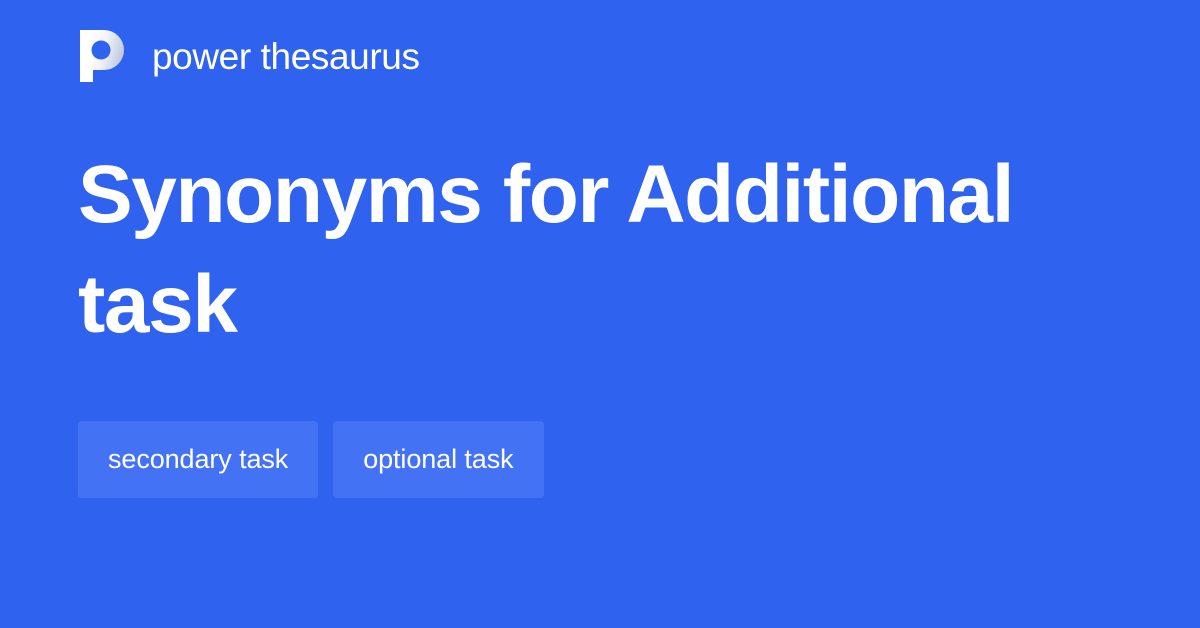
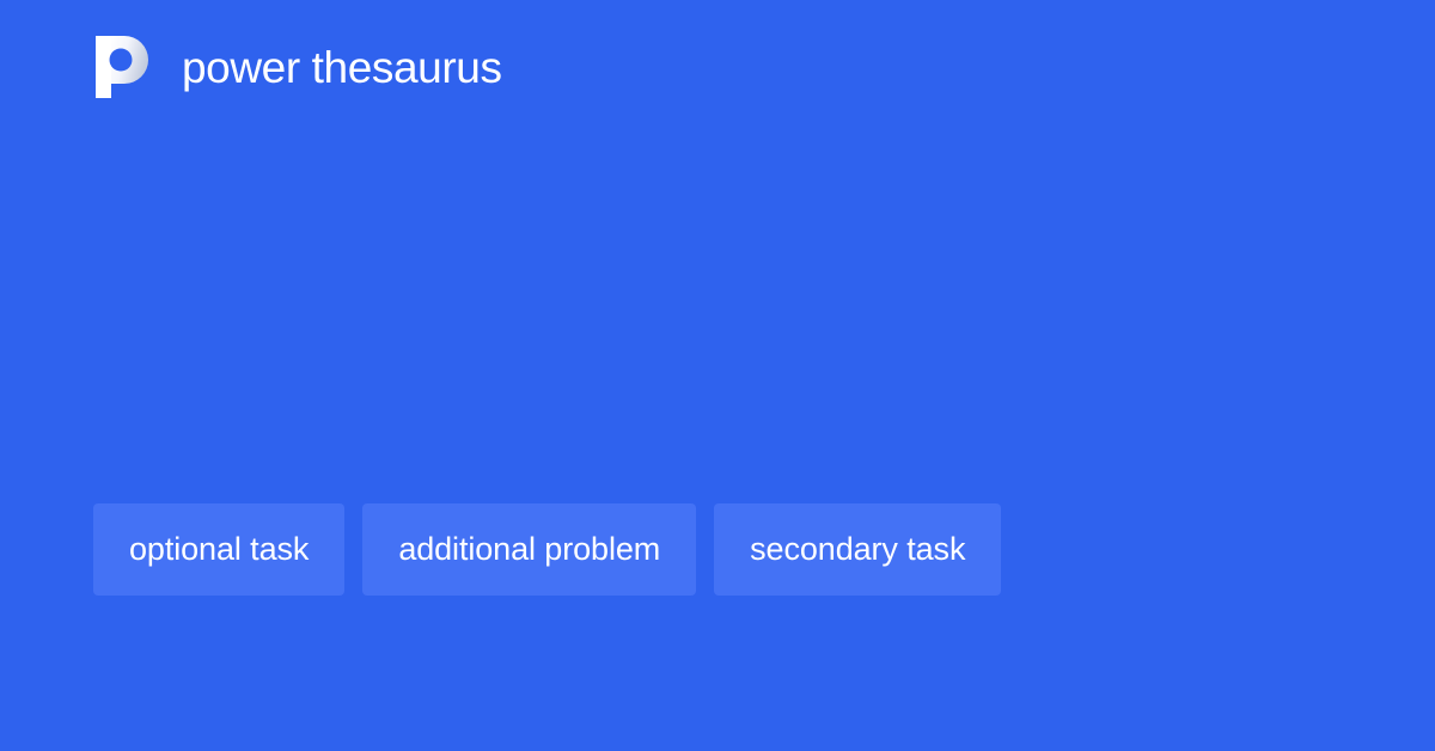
  power thesaurus
- Synonyms for Additional task
- secondary task
+ optional task
+ additional problem
- optional task
+ secondary task
